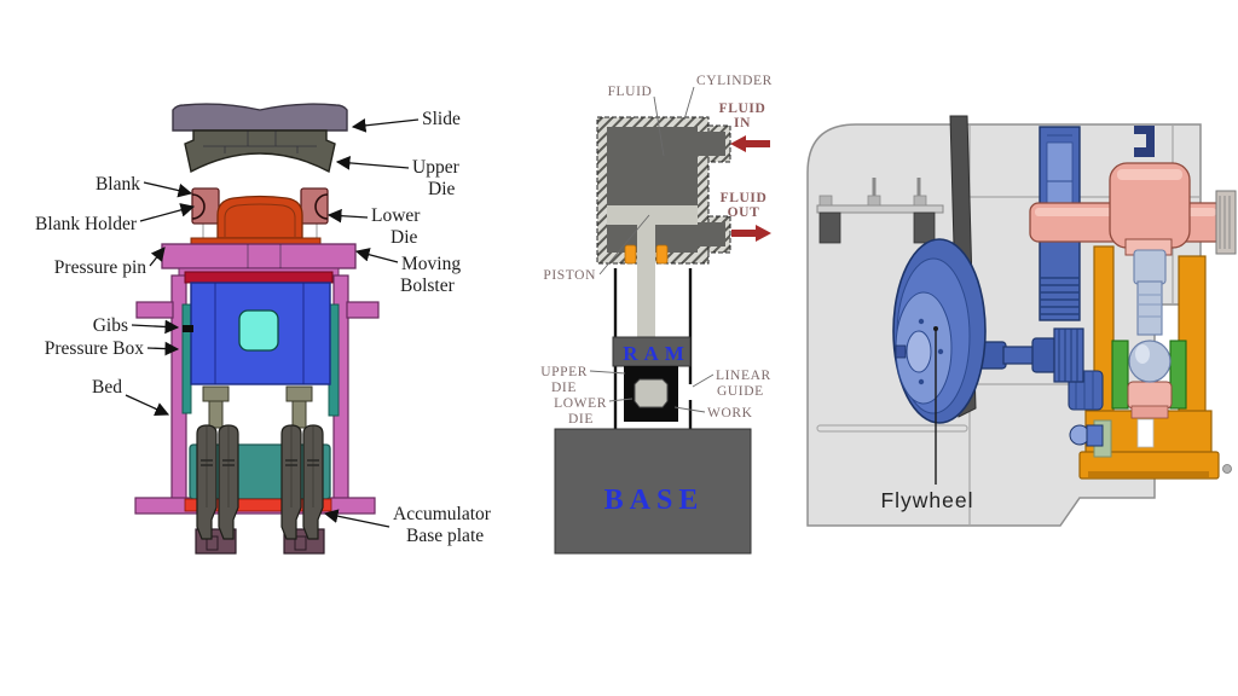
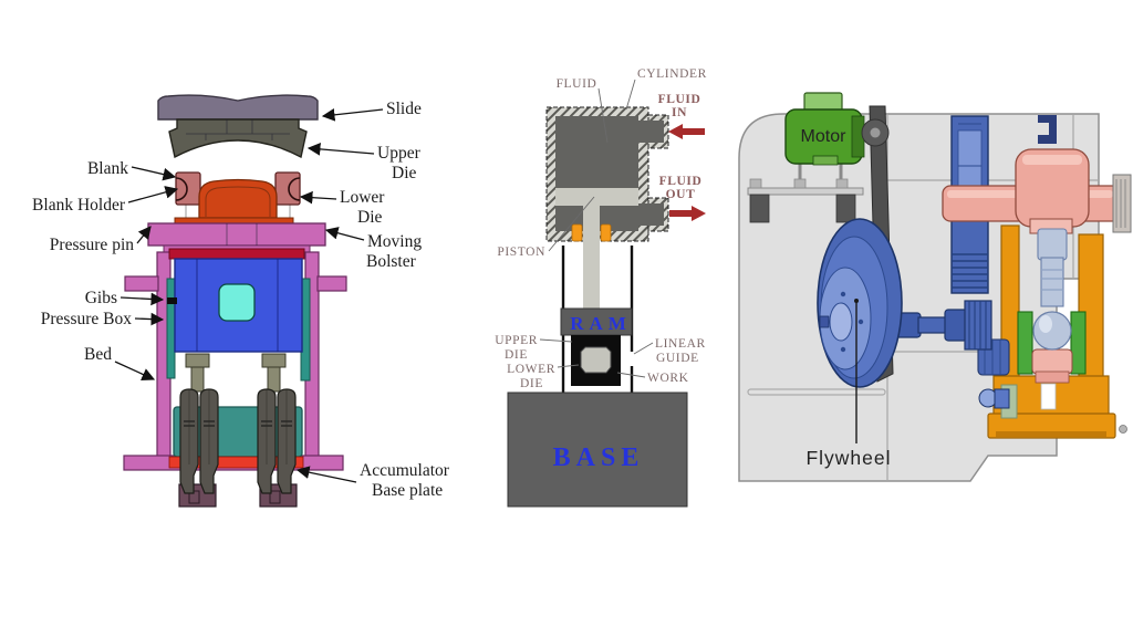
  Blank
  Blank Holder
  Pressure pin
  Gibs
  Pressure Box
  Bed
  Slide
  Upper
  Die
  Lower
  Die
  Moving
  Bolster
  Accumulator
  Base plate
  RAM
  BASE
  FLUID
  CYLINDER
  FLUID
  IN
  FLUID
  OUT
  PISTON
  UPPER
  DIE
  LOWER
  DIE
  LINEAR
  GUIDE
  WORK
+ Motor
  Flywheel
